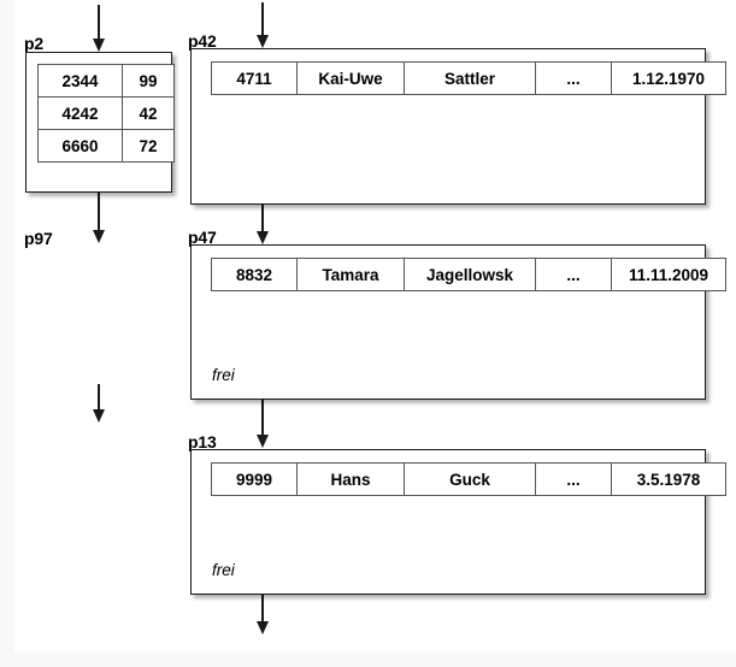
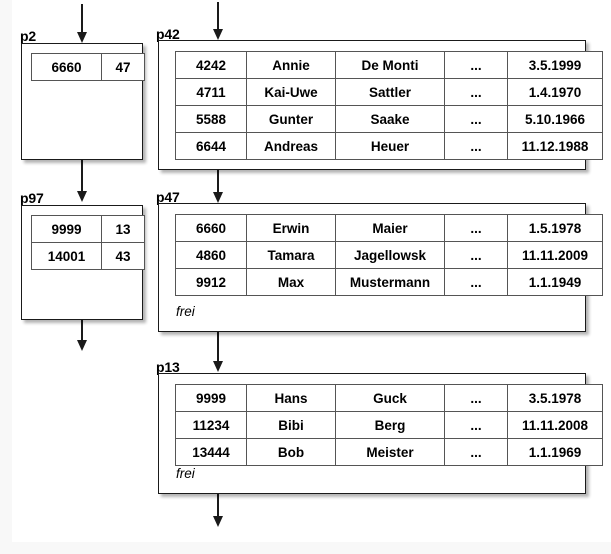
  p2
- 2344	99
- 4242	42
- 6660	72
+ 6660	47
  p97
+ 9999	13
+ 14001	43
  p42
+ 4242	Annie	De Monti	...	3.5.1999
- 4711	Kai-Uwe	Sattler	...	1.12.1970
+ 4711	Kai-Uwe	Sattler	...	1.4.1970
+ 5588	Gunter	Saake	...	5.10.1966
+ 6644	Andreas	Heuer	...	11.12.1988
  p47
+ 6660	Erwin	Maier	...	1.5.1978
- 8832	Tamara	Jagellowsk	...	11.11.2009
+ 4860	Tamara	Jagellowsk	...	11.11.2009
+ 9912	Max	Mustermann	...	1.1.1949
  frei
  p13
  9999	Hans	Guck	...	3.5.1978
+ 11234	Bibi	Berg	...	11.11.2008
+ 13444	Bob	Meister	...	1.1.1969
  frei
